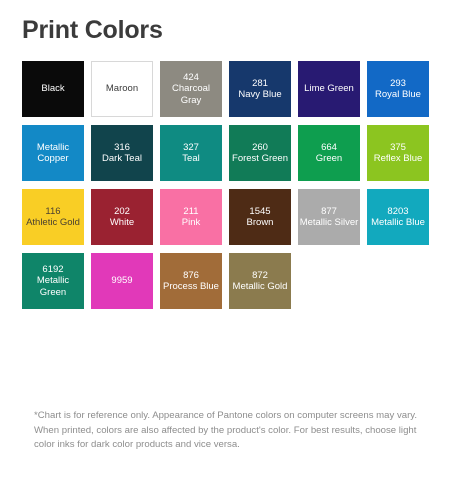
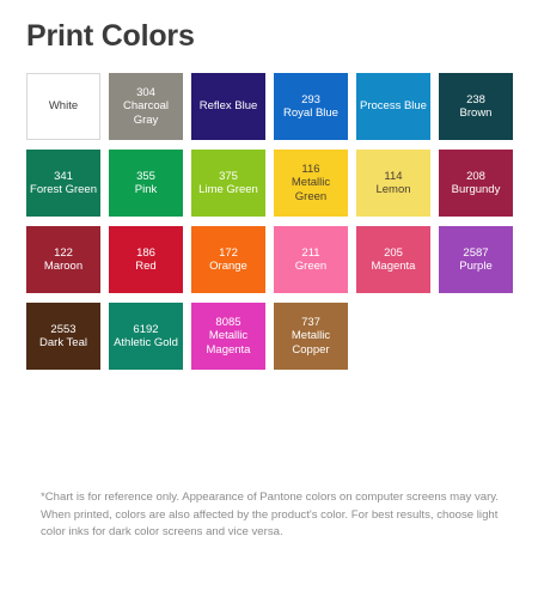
  Print Colors
- Black
- Maroon
+ White
- 424
+ 304
  Charcoal Gray
- 281
- Navy Blue
- Lime Green
+ Reflex Blue
  293
  Royal Blue
- Metallic Copper
+ Process Blue
- 316
+ 238
- Dark Teal
+ Brown
- 327
- Teal
- 260
+ 341
  Forest Green
- 664
+ 355
- Green
+ Pink
  375
- Reflex Blue
+ Lime Green
  116
- Athletic Gold
+ Metallic Green
+ 114
+ Lemon
+ 208
+ Burgundy
- 202
+ 122
- White
+ Maroon
+ 186
+ Red
+ 172
+ Orange
  211
- Pink
+ Green
+ 205
+ Magenta
+ 2587
+ Purple
- 1545
+ 2553
- Brown
+ Dark Teal
- 877
- Metallic Silver
- 8203
- Metallic Blue
  6192
- Metallic Green
+ Athletic Gold
- 9959
+ 8085
+ Metallic Magenta
- 876
+ 737
- Process Blue
+ Metallic Copper
- 872
- Metallic Gold
- *Chart is for reference only. Appearance of Pantone colors on computer screens may vary. When printed, colors are also affected by the product's color. For best results, choose light color inks for dark color products and vice versa.
+ *Chart is for reference only. Appearance of Pantone colors on computer screens may vary. When printed, colors are also affected by the product's color. For best results, choose light color inks for dark color screens and vice versa.
